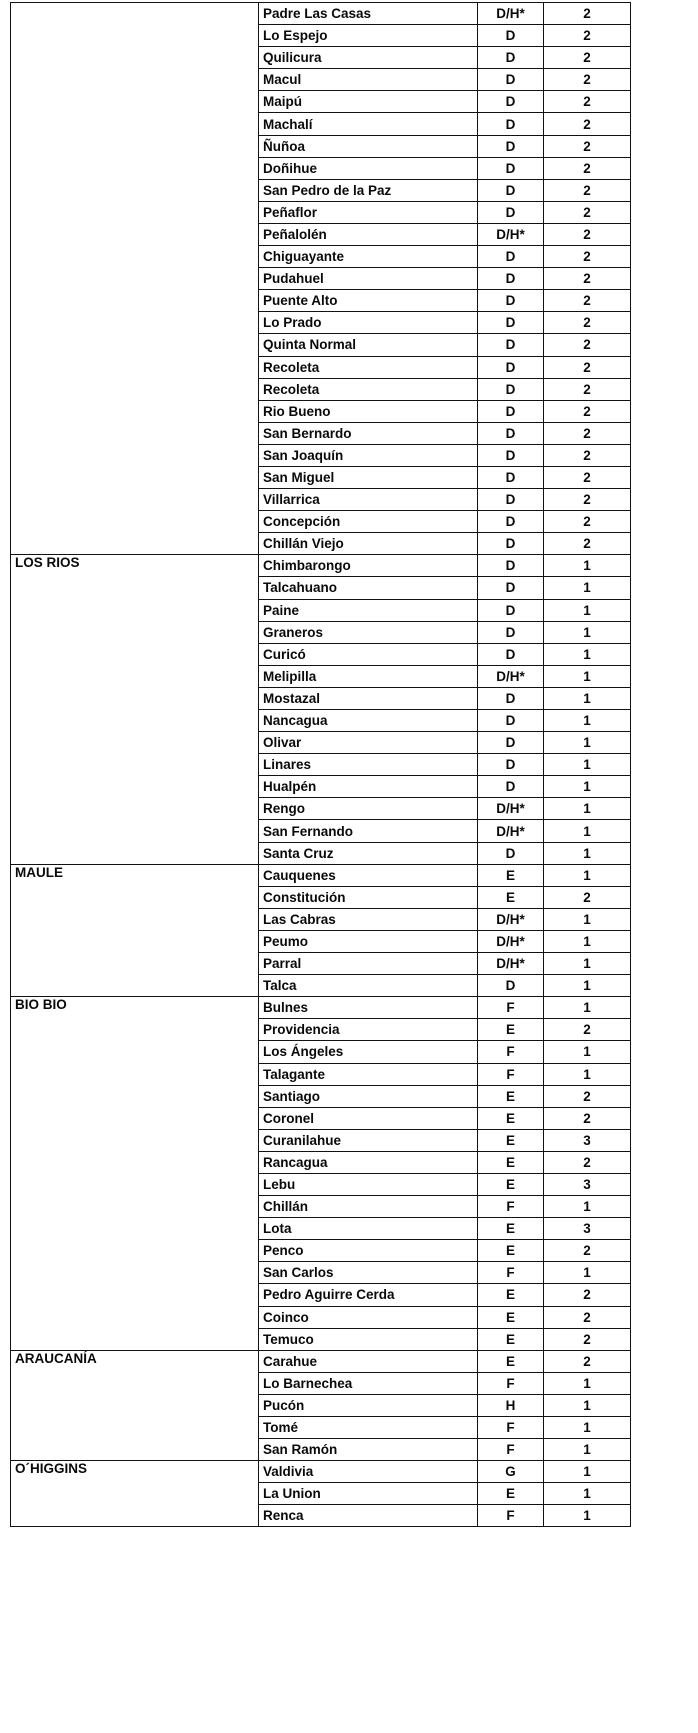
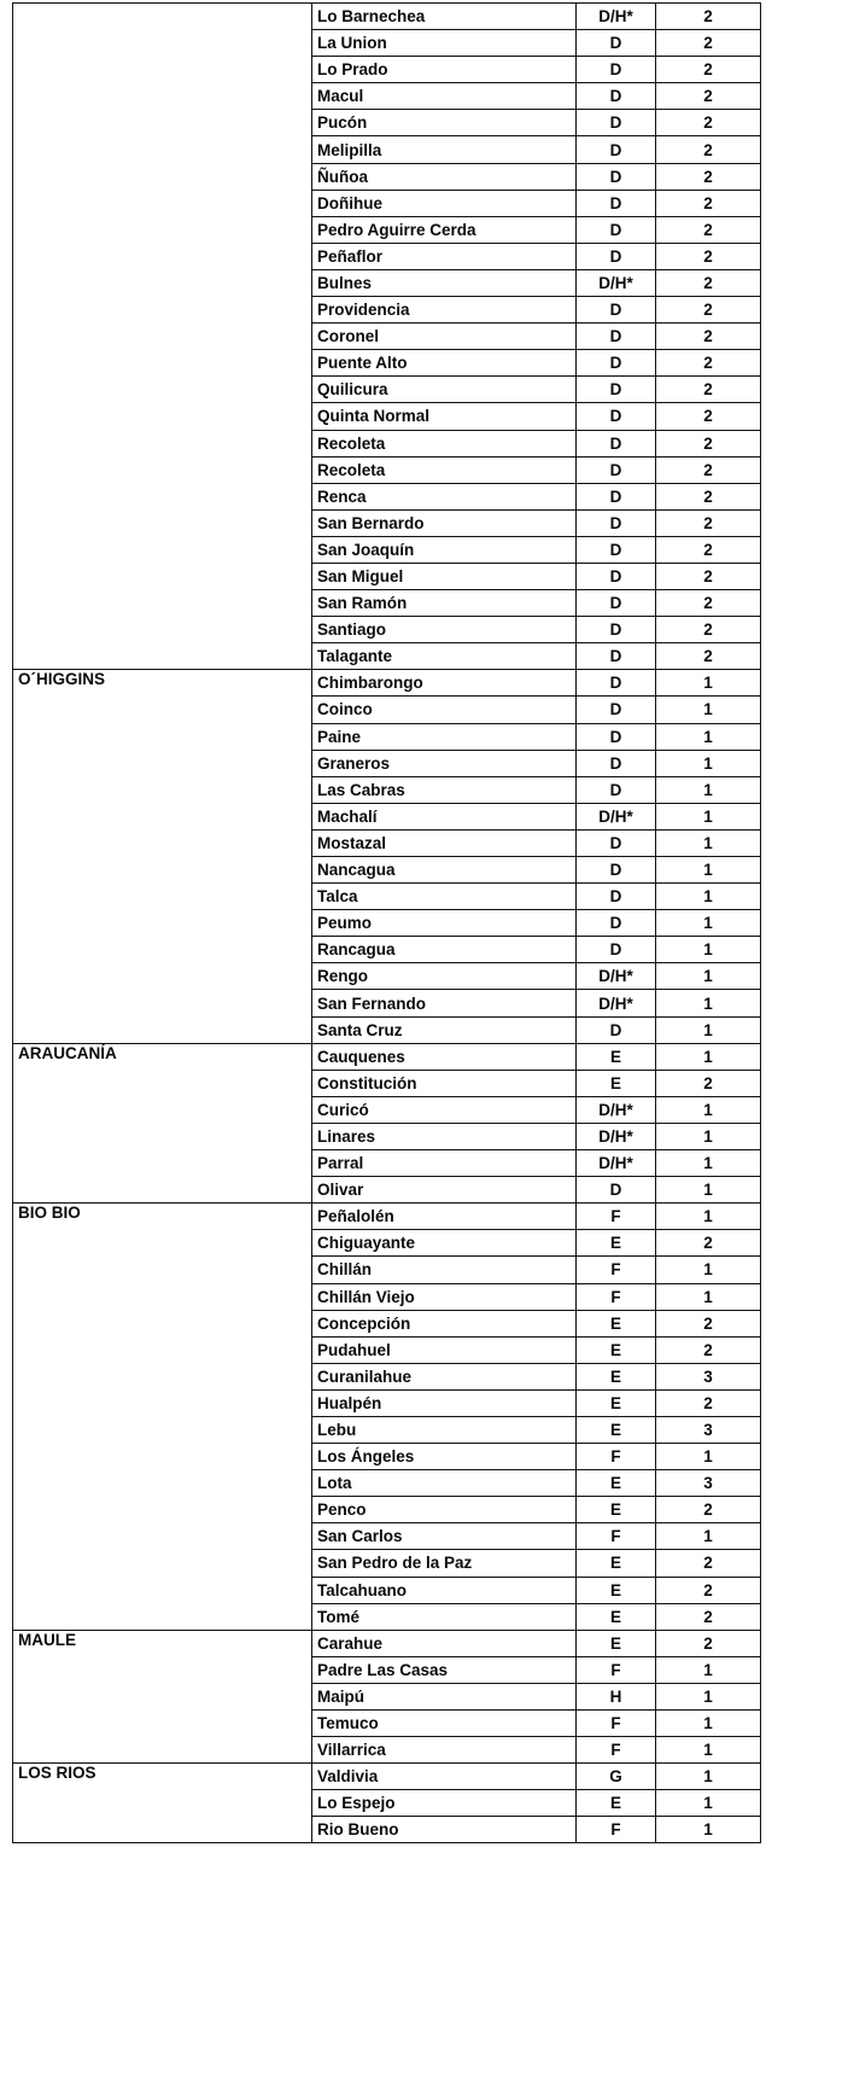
- 	Padre Las Casas	D/H*	2
+ 	Lo Barnechea	D/H*	2
- Lo Espejo	D	2
+ La Union	D	2
- Quilicura	D	2
+ Lo Prado	D	2
  Macul	D	2
- Maipú	D	2
+ Pucón	D	2
- Machalí	D	2
+ Melipilla	D	2
  Ñuñoa	D	2
  Doñihue	D	2
- San Pedro de la Paz	D	2
+ Pedro Aguirre Cerda	D	2
  Peñaflor	D	2
- Peñalolén	D/H*	2
+ Bulnes	D/H*	2
- Chiguayante	D	2
+ Providencia	D	2
- Pudahuel	D	2
+ Coronel	D	2
  Puente Alto	D	2
- Lo Prado	D	2
+ Quilicura	D	2
  Quinta Normal	D	2
  Recoleta	D	2
  Recoleta	D	2
- Rio Bueno	D	2
+ Renca	D	2
  San Bernardo	D	2
  San Joaquín	D	2
  San Miguel	D	2
- Villarrica	D	2
+ San Ramón	D	2
- Concepción	D	2
+ Santiago	D	2
- Chillán Viejo	D	2
+ Talagante	D	2
- LOS RIOS	Chimbarongo	D	1
+ O´HIGGINS	Chimbarongo	D	1
- Talcahuano	D	1
+ Coinco	D	1
  Paine	D	1
  Graneros	D	1
- Curicó	D	1
+ Las Cabras	D	1
- Melipilla	D/H*	1
+ Machalí	D/H*	1
  Mostazal	D	1
  Nancagua	D	1
- Olivar	D	1
+ Talca	D	1
- Linares	D	1
+ Peumo	D	1
- Hualpén	D	1
+ Rancagua	D	1
  Rengo	D/H*	1
  San Fernando	D/H*	1
  Santa Cruz	D	1
- MAULE	Cauquenes	E	1
+ ARAUCANÍA	Cauquenes	E	1
  Constitución	E	2
- Las Cabras	D/H*	1
+ Curicó	D/H*	1
- Peumo	D/H*	1
+ Linares	D/H*	1
  Parral	D/H*	1
- Talca	D	1
+ Olivar	D	1
- BIO BIO	Bulnes	F	1
+ BIO BIO	Peñalolén	F	1
- Providencia	E	2
+ Chiguayante	E	2
- Los Ángeles	F	1
+ Chillán	F	1
- Talagante	F	1
+ Chillán Viejo	F	1
- Santiago	E	2
+ Concepción	E	2
- Coronel	E	2
+ Pudahuel	E	2
  Curanilahue	E	3
- Rancagua	E	2
+ Hualpén	E	2
  Lebu	E	3
- Chillán	F	1
+ Los Ángeles	F	1
  Lota	E	3
  Penco	E	2
  San Carlos	F	1
- Pedro Aguirre Cerda	E	2
+ San Pedro de la Paz	E	2
- Coinco	E	2
+ Talcahuano	E	2
- Temuco	E	2
+ Tomé	E	2
- ARAUCANÍA	Carahue	E	2
+ MAULE	Carahue	E	2
- Lo Barnechea	F	1
+ Padre Las Casas	F	1
- Pucón	H	1
+ Maipú	H	1
- Tomé	F	1
+ Temuco	F	1
- San Ramón	F	1
+ Villarrica	F	1
- O´HIGGINS	Valdivia	G	1
+ LOS RIOS	Valdivia	G	1
- La Union	E	1
+ Lo Espejo	E	1
- Renca	F	1
+ Rio Bueno	F	1
